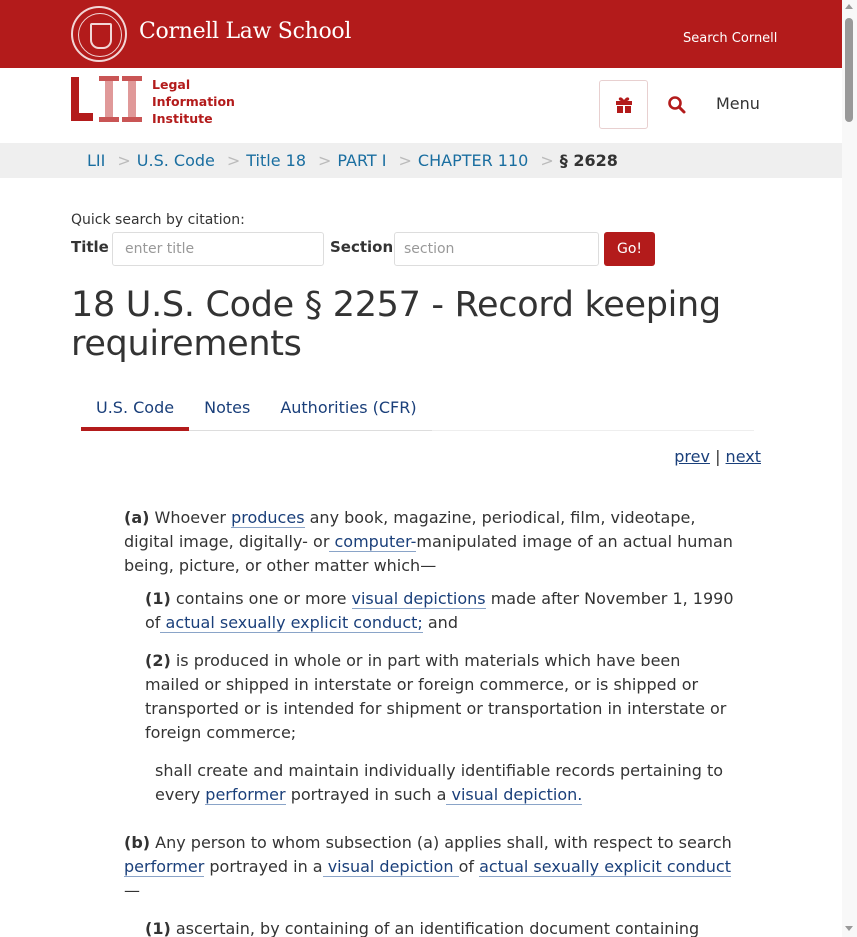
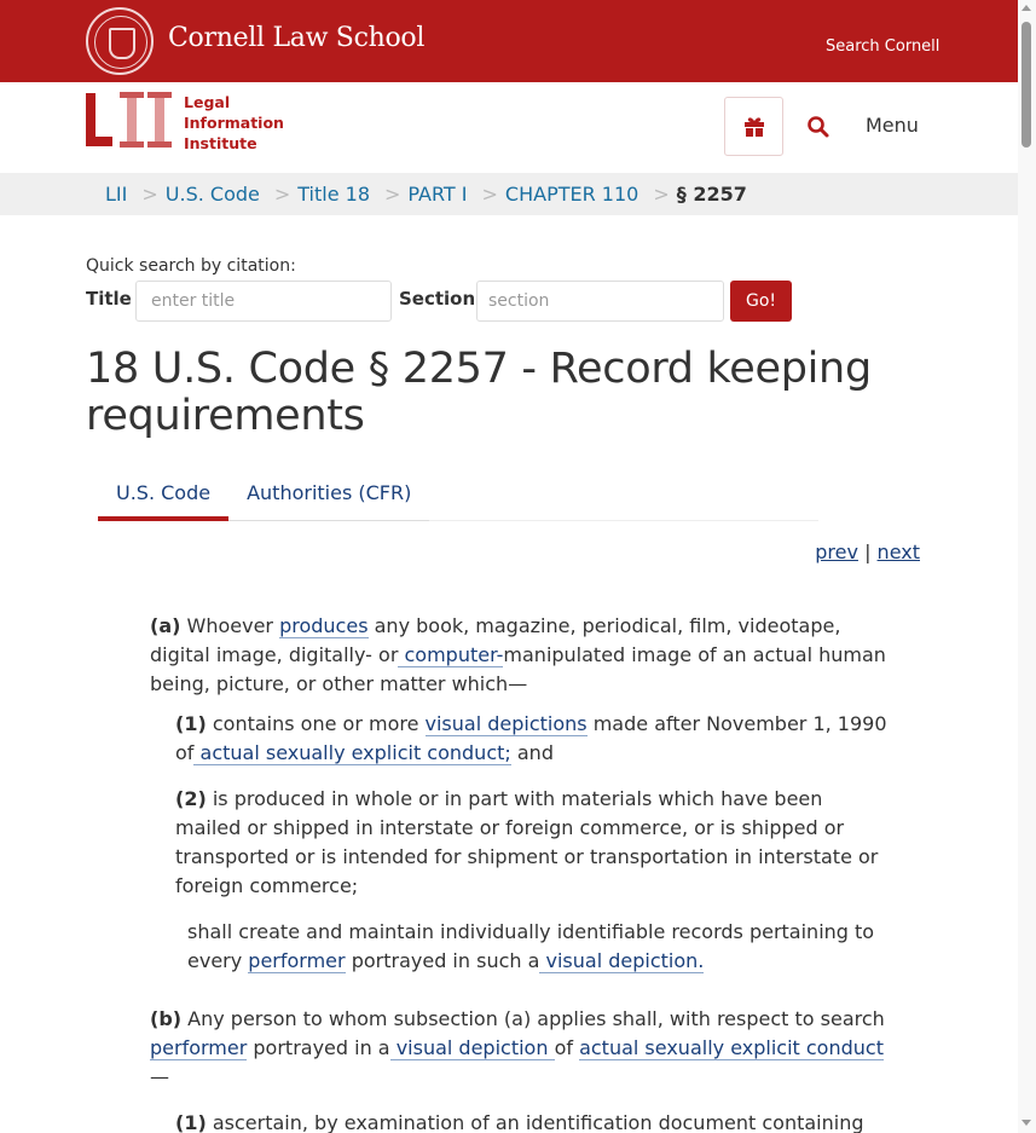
  Cornell Law School
  Search Cornell
  Legal
  Information
  Institute
  Menu
  LII
  >
  U.S. Code
  >
  Title 18
  >
  PART I
  >
  CHAPTER 110
  >
- § 2628
+ § 2257
  Quick search by citation:
  Title
  enter title
  Section
  section
  Go!
  18 U.S. Code § 2257 - Record keeping requirements
  U.S. Code
- Notes
  Authorities (CFR)
  prev | next
  (a) Whoever produces any book, magazine, periodical, film, videotape, digital image, digitally- or computer-manipulated image of an actual human being, picture, or other matter which—
  (1) contains one or more visual depictions made after November 1, 1990 of actual sexually explicit conduct; and
  (2) is produced in whole or in part with materials which have been mailed or shipped in interstate or foreign commerce, or is shipped or transported or is intended for shipment or transportation in interstate or foreign commerce;
  shall create and maintain individually identifiable records pertaining to every performer portrayed in such a visual depiction.
  (b) Any person to whom subsection (a) applies shall, with respect to search performer portrayed in a visual depiction of actual sexually explicit conduct —
- (1) ascertain, by containing of an identification document containing
+ (1) ascertain, by examination of an identification document containing
